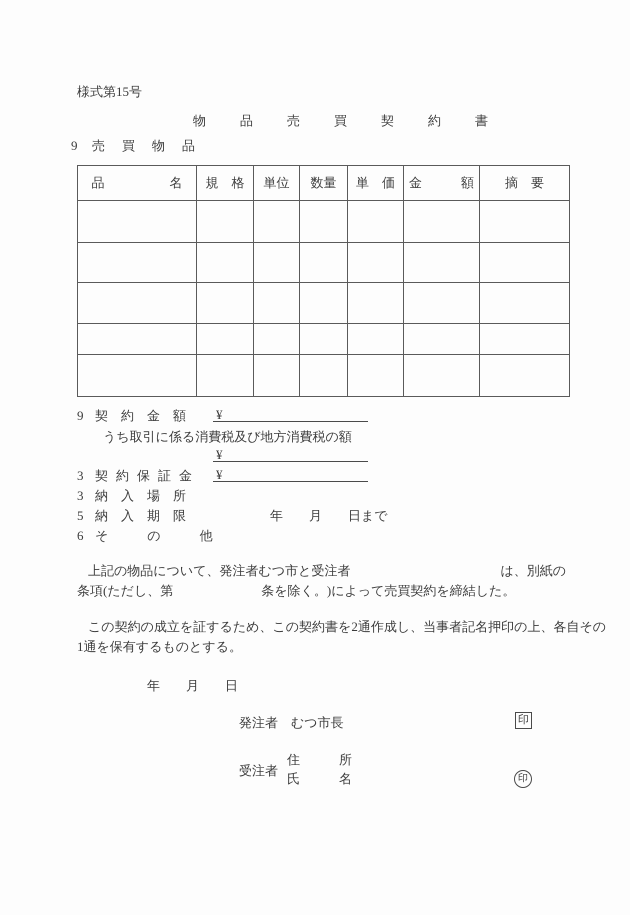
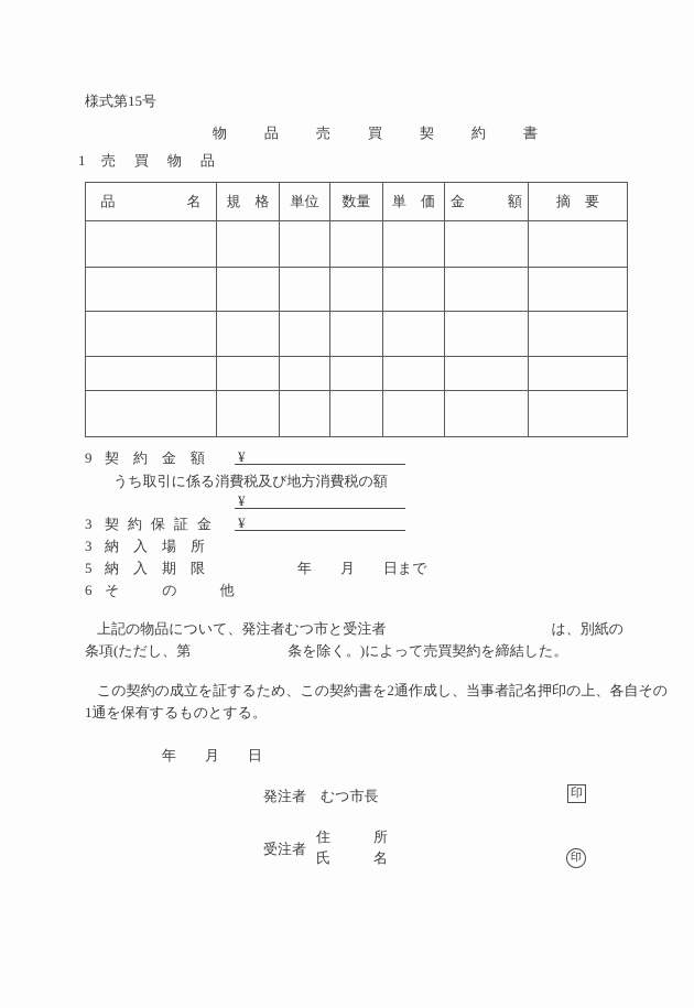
  様式第15号
  物 品 売 買 契 約 書
- 9 売 買 物 品
+ 1 売 買 物 品
  品 名	規 格	単位	数量	単 価	金 額	摘 要
  9 契 約 金 額
  ¥
  うち取引に係る消費税及び地方消費税の額
  ¥
  3 契約保証金
  ¥
  3 納 入 場 所
  5 納 入 期 限
  年 月 日まで
  6 そ の 他
  上記の物品について、発注者むつ市と受注者 は、別紙の
  条項(ただし、第 条を除く。)によって売買契約を締結した。
  この契約の成立を証するため、この契約書を2通作成し、当事者記名押印の上、各自その
  1通を保有するものとする。
  年 月 日
  発注者 むつ市長
  印
  受注者
  住 所
  氏 名
  印
